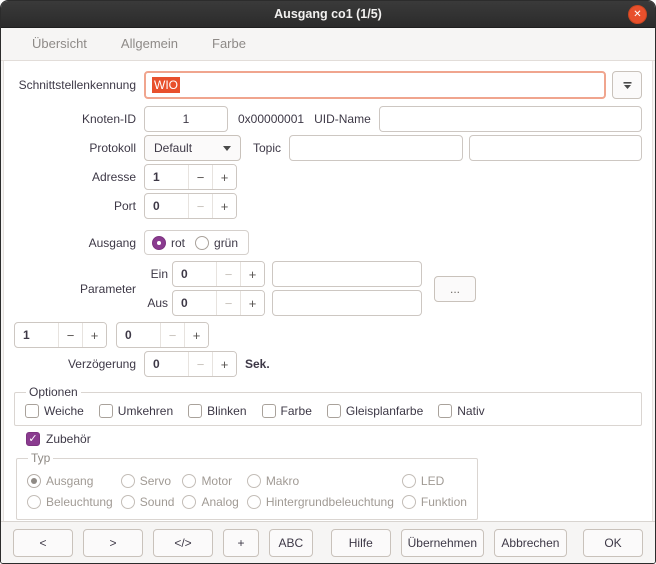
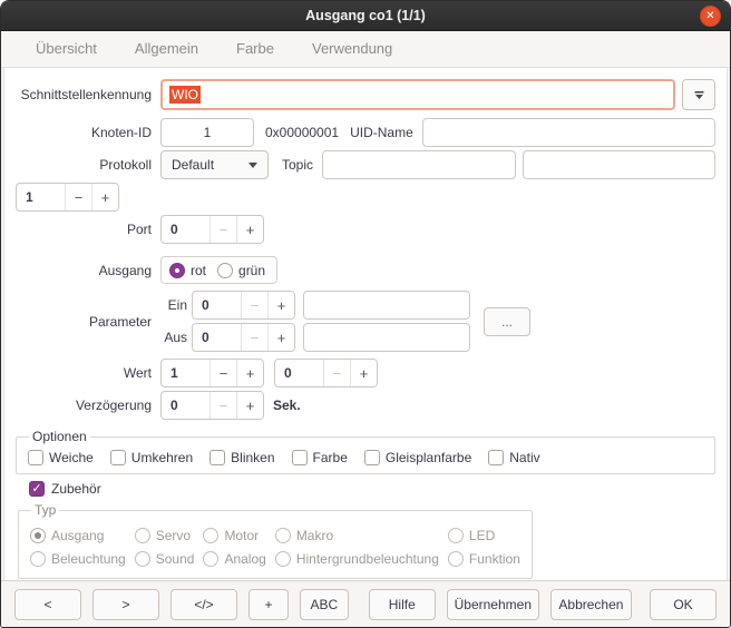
- Ausgang co1 (1/5)
+ Ausgang co1 (1/1)
  ✕
  Übersicht
  Allgemein
  Farbe
+ Verwendung
  Schnittstellenkennung
  WIO
  Knoten-ID
  1
  0x00000001
  UID-Name
  Protokoll
  Default
  Topic
- Adresse
  1
  −
  +
  Port
  0
  −
  +
  Ausgang
  rot
  grün
  Parameter
  Ein
  0
  −
  +
  Aus
  0
  −
  +
  ...
+ Wert
  1
  −
  +
  0
  −
  +
  Verzögerung
  0
  −
  +
  Sek.
  Optionen
  Weiche
  Umkehren
  Blinken
  Farbe
  Gleisplanfarbe
  Nativ
  Zubehör
  Typ
  Ausgang
  Beleuchtung
  Servo
  Sound
  Motor
  Analog
  Makro
  Hintergrundbeleuchtung
  LED
  Funktion
  <
  >
  </>
  +
  ABC
  Hilfe
  Übernehmen
  Abbrechen
  OK
